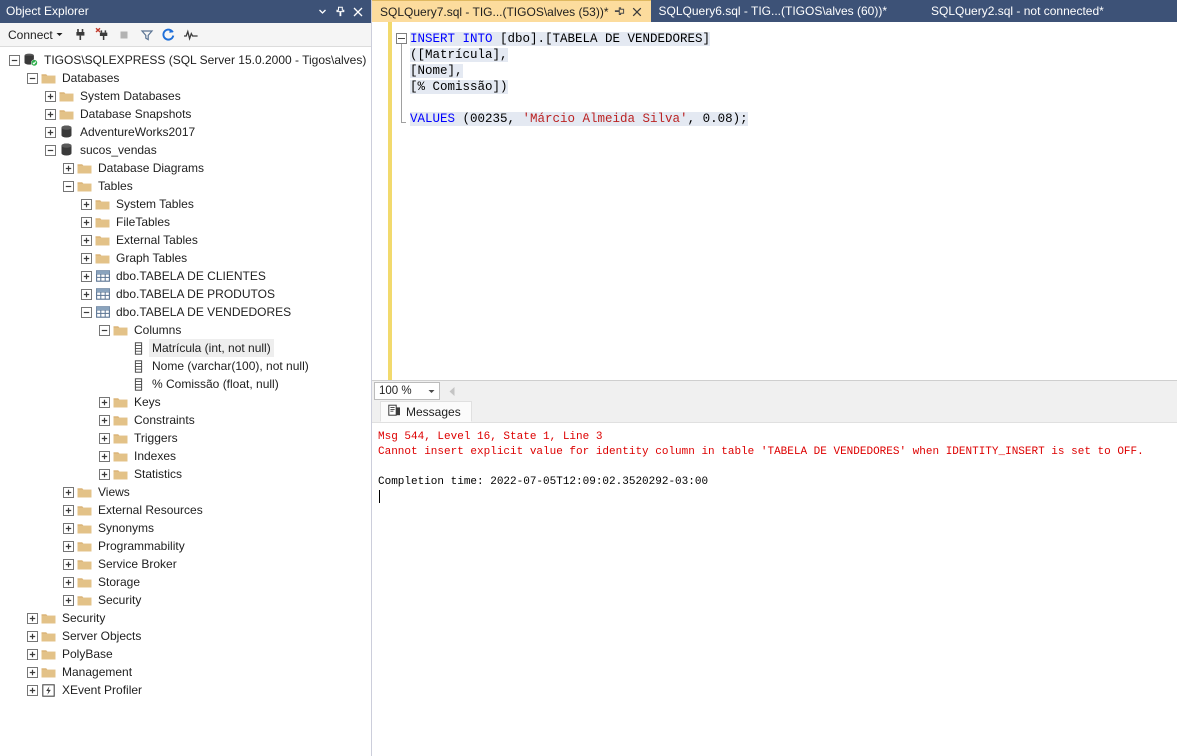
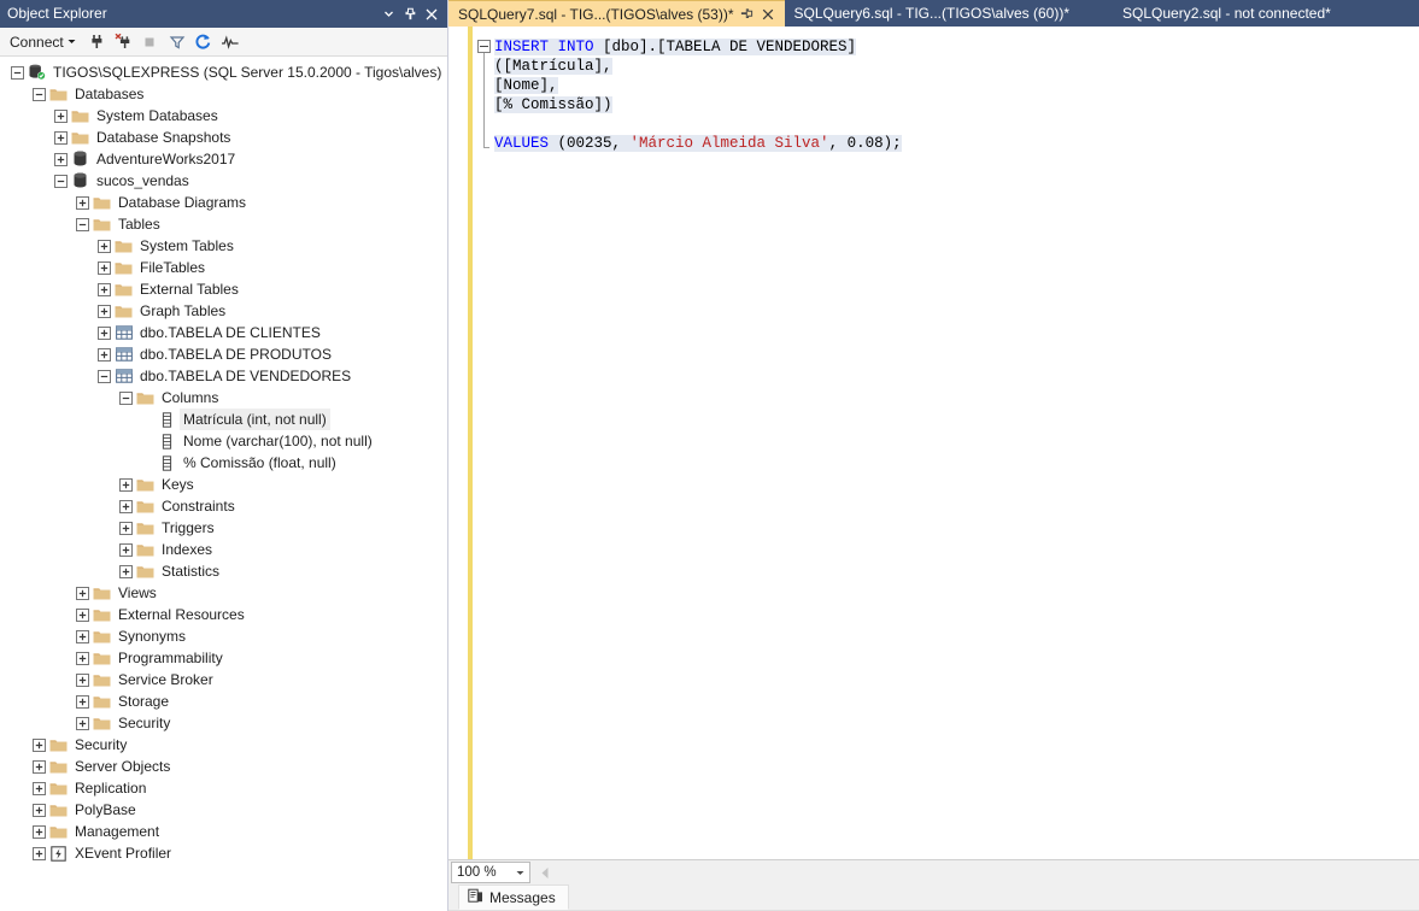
  Object Explorer
  Connect
  TIGOS\SQLEXPRESS (SQL Server 15.0.2000 - Tigos\alves)
  Databases
  System Databases
  Database Snapshots
  AdventureWorks2017
  sucos_vendas
  Database Diagrams
  Tables
  System Tables
  FileTables
  External Tables
  Graph Tables
  dbo.TABELA DE CLIENTES
  dbo.TABELA DE PRODUTOS
  dbo.TABELA DE VENDEDORES
  Columns
  Matrícula (int, not null)
  Nome (varchar(100), not null)
  % Comissão (float, null)
  Keys
  Constraints
  Triggers
  Indexes
  Statistics
  Views
  External Resources
  Synonyms
  Programmability
  Service Broker
  Storage
  Security
  Security
  Server Objects
+ Replication
  PolyBase
  Management
  XEvent Profiler
  SQLQuery7.sql - TIG...(TIGOS\alves (53))*
  SQLQuery6.sql - TIG...(TIGOS\alves (60))*
  SQLQuery2.sql - not connected*
  INSERT INTO [dbo].[TABELA DE VENDEDORES]
  ([Matrícula],
  [Nome],
  [% Comissão])
  VALUES (00235, 'Márcio Almeida Silva', 0.08);
  100 %
  Messages
- Msg 544, Level 16, State 1, Line 3
- Cannot insert explicit value for identity column in table 'TABELA DE VENDEDORES' when IDENTITY_INSERT is set to OFF.
- Completion time: 2022-07-05T12:09:02.3520292-03:00
